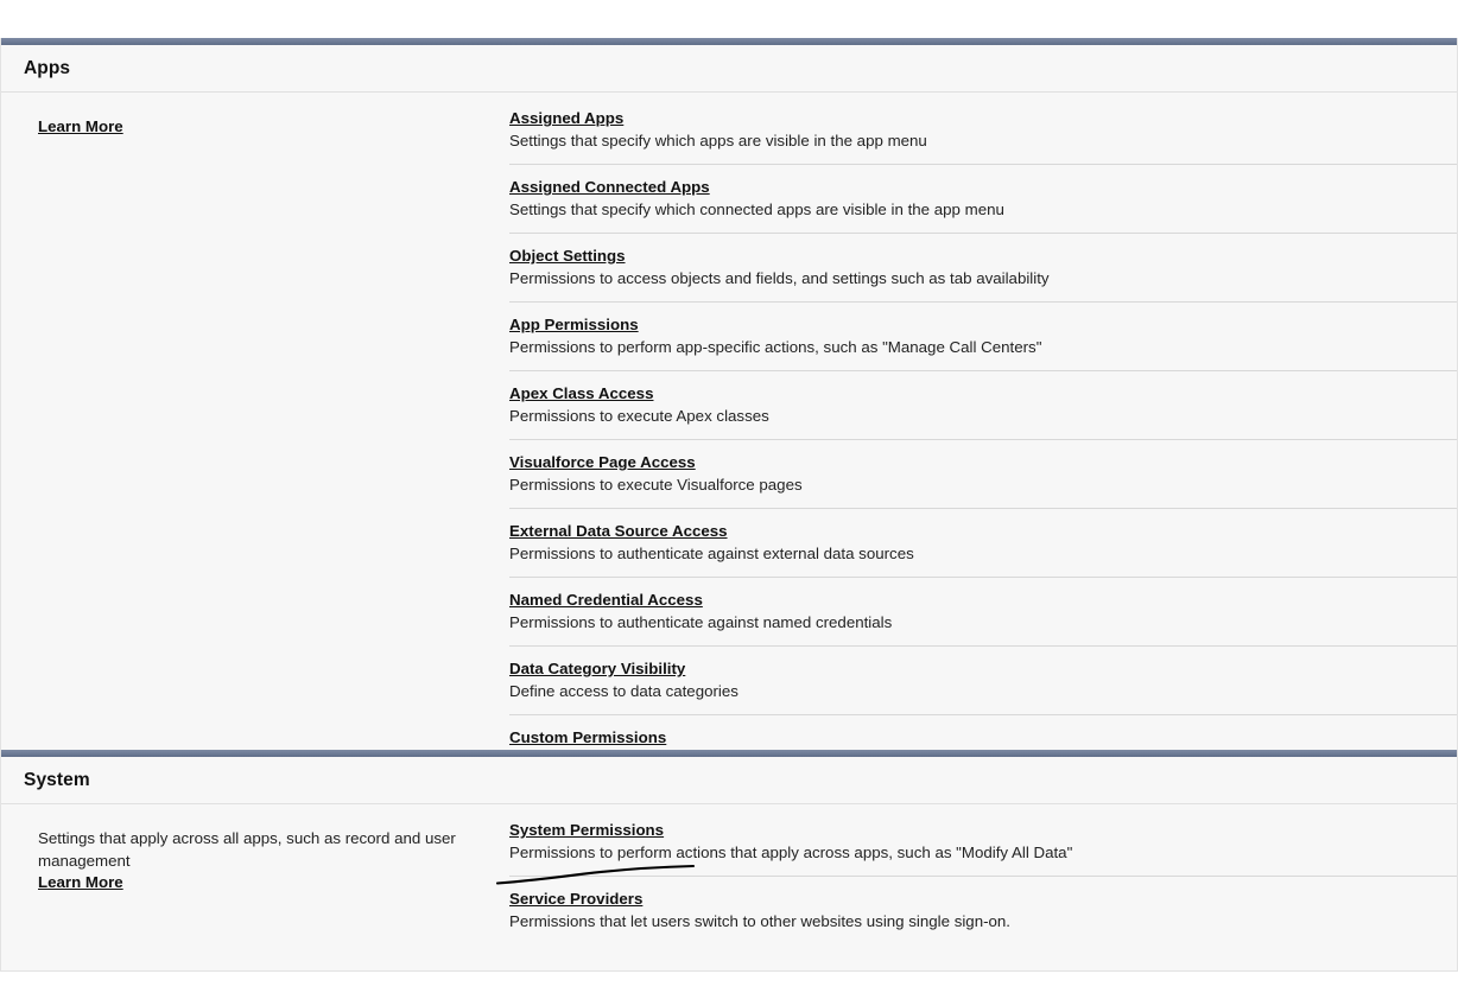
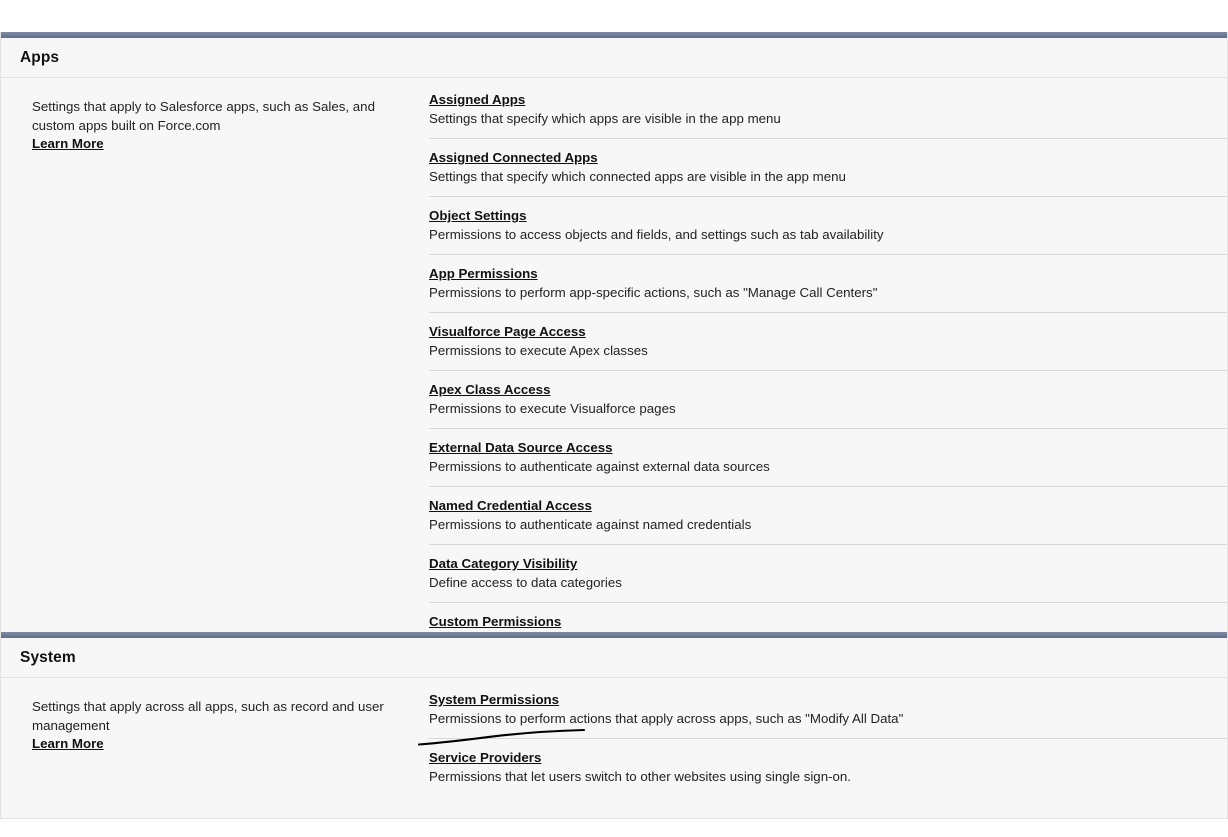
  Apps
+ Settings that apply to Salesforce apps, such as Sales, and custom apps built on Force.com
  Learn More
  Assigned Apps
  Settings that specify which apps are visible in the app menu
  Assigned Connected Apps
  Settings that specify which connected apps are visible in the app menu
  Object Settings
  Permissions to access objects and fields, and settings such as tab availability
  App Permissions
  Permissions to perform app-specific actions, such as "Manage Call Centers"
- Apex Class Access
+ Visualforce Page Access
  Permissions to execute Apex classes
- Visualforce Page Access
+ Apex Class Access
  Permissions to execute Visualforce pages
  External Data Source Access
  Permissions to authenticate against external data sources
  Named Credential Access
  Permissions to authenticate against named credentials
  Data Category Visibility
  Define access to data categories
  Custom Permissions
  System
  Settings that apply across all apps, such as record and user management
  Learn More
  System Permissions
  Permissions to perform actions that apply across apps, such as "Modify All Data"
  Service Providers
  Permissions that let users switch to other websites using single sign-on.
